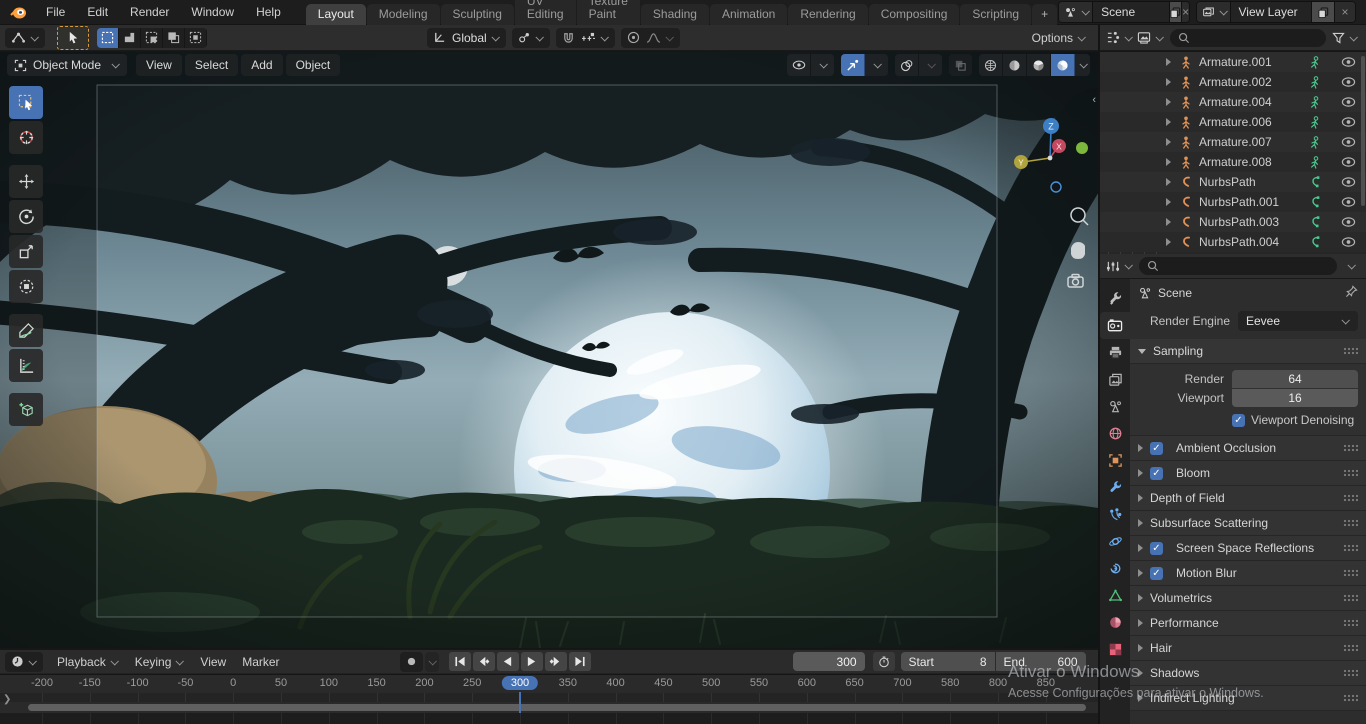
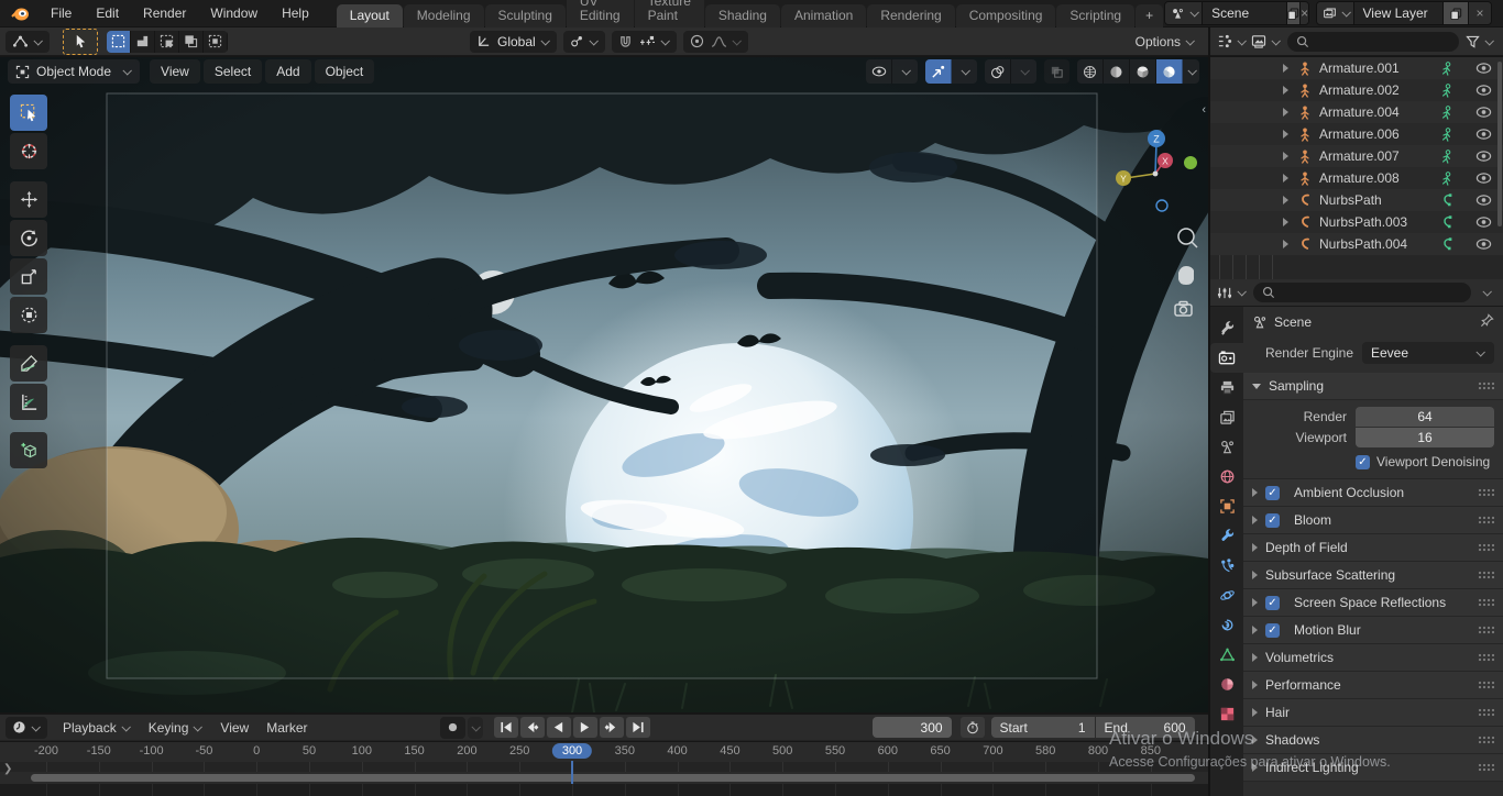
  File
  Edit
  Render
  Window
  Help
  Layout
  Modeling
  Sculpting
  UV Editing
  Texture Paint
  Shading
  Animation
  Rendering
  Compositing
  Scripting
  +
  Scene
  ×
  View Layer
  ×
  Global
  Options
  Object Mode
  View
  Select
  Add
  Object
  Z
  X
  Y
  ‹
  Armature.001
  Armature.002
  Armature.004
  Armature.006
  Armature.007
  Armature.008
  NurbsPath
- NurbsPath.001
  NurbsPath.003
  NurbsPath.004
  Scene
  Render Engine
  Eevee
  Sampling
  Render
  64
  Viewport
  16
  ✓
  Viewport Denoising
  ✓
  Ambient Occlusion
  ✓
  Bloom
  Depth of Field
  Subsurface Scattering
  ✓
  Screen Space Reflections
  ✓
  Motion Blur
  Volumetrics
  Performance
  Hair
  Shadows
  Indirect Lighting
  Playback
  Keying
  View
  Marker
  300
  Start
- 8
+ 1
  End
  600
  -200
  -150
  -100
  -50
  0
  50
  100
  150
  200
  250
  300
  350
  400
  450
  500
  550
  600
  650
  700
  580
  800
  850
  ❯
  Ativar o Windows
  Acesse Configurações para ativar o Windows.
